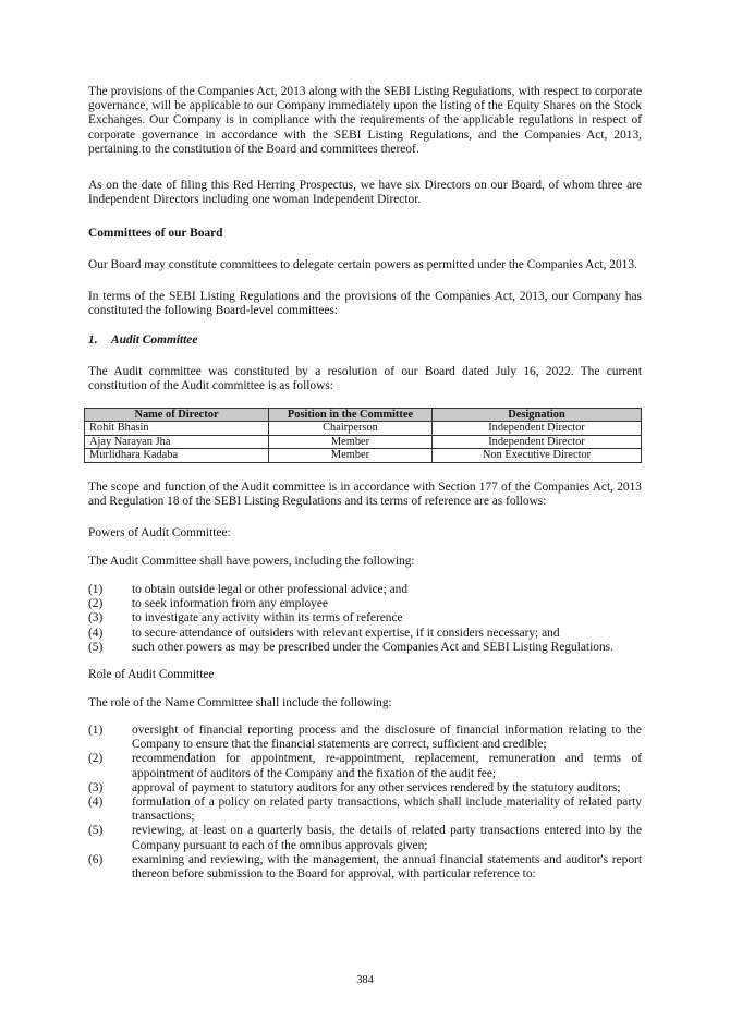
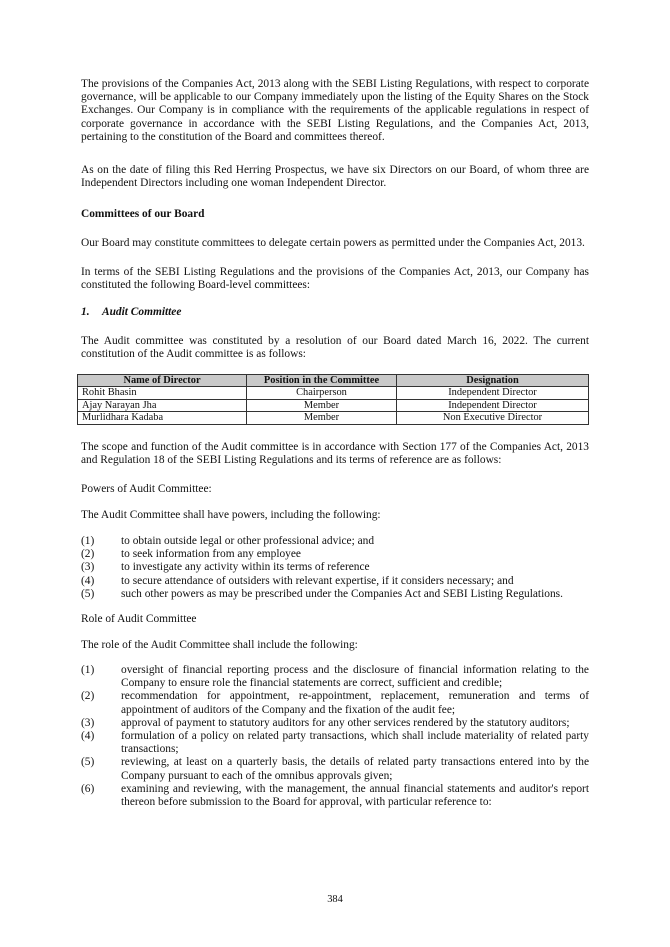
  The provisions of the Companies Act, 2013 along with the SEBI Listing Regulations, with respect to corporate governance, will be applicable to our Company immediately upon the listing of the Equity Shares on the Stock Exchanges. Our Company is in compliance with the requirements of the applicable regulations in respect of corporate governance in accordance with the SEBI Listing Regulations, and the Companies Act, 2013, pertaining to the constitution of the Board and committees thereof.
  As on the date of filing this Red Herring Prospectus, we have six Directors on our Board, of whom three are Independent Directors including one woman Independent Director.
  Committees of our Board
  Our Board may constitute committees to delegate certain powers as permitted under the Companies Act, 2013.
  In terms of the SEBI Listing Regulations and the provisions of the Companies Act, 2013, our Company has constituted the following Board-level committees:
  1. Audit Committee
- The Audit committee was constituted by a resolution of our Board dated July 16, 2022. The current constitution of the Audit committee is as follows:
+ The Audit committee was constituted by a resolution of our Board dated March 16, 2022. The current constitution of the Audit committee is as follows:
  Name of Director	Position in the Committee	Designation
  Rohit Bhasin	Chairperson	Independent Director
  Ajay Narayan Jha	Member	Independent Director
  Murlidhara Kadaba	Member	Non Executive Director
  The scope and function of the Audit committee is in accordance with Section 177 of the Companies Act, 2013 and Regulation 18 of the SEBI Listing Regulations and its terms of reference are as follows:
  Powers of Audit Committee:
  The Audit Committee shall have powers, including the following:
  (1)
  to obtain outside legal or other professional advice; and
  (2)
  to seek information from any employee
  (3)
  to investigate any activity within its terms of reference
  (4)
  to secure attendance of outsiders with relevant expertise, if it considers necessary; and
  (5)
  such other powers as may be prescribed under the Companies Act and SEBI Listing Regulations.
  Role of Audit Committee
- The role of the Name Committee shall include the following:
+ The role of the Audit Committee shall include the following:
  (1)
- oversight of financial reporting process and the disclosure of financial information relating to the Company to ensure that the financial statements are correct, sufficient and credible;
+ oversight of financial reporting process and the disclosure of financial information relating to the Company to ensure role the financial statements are correct, sufficient and credible;
  (2)
  recommendation for appointment, re-appointment, replacement, remuneration and terms of appointment of auditors of the Company and the fixation of the audit fee;
  (3)
  approval of payment to statutory auditors for any other services rendered by the statutory auditors;
  (4)
  formulation of a policy on related party transactions, which shall include materiality of related party transactions;
  (5)
  reviewing, at least on a quarterly basis, the details of related party transactions entered into by the Company pursuant to each of the omnibus approvals given;
  (6)
  examining and reviewing, with the management, the annual financial statements and auditor's report thereon before submission to the Board for approval, with particular reference to:
  384
